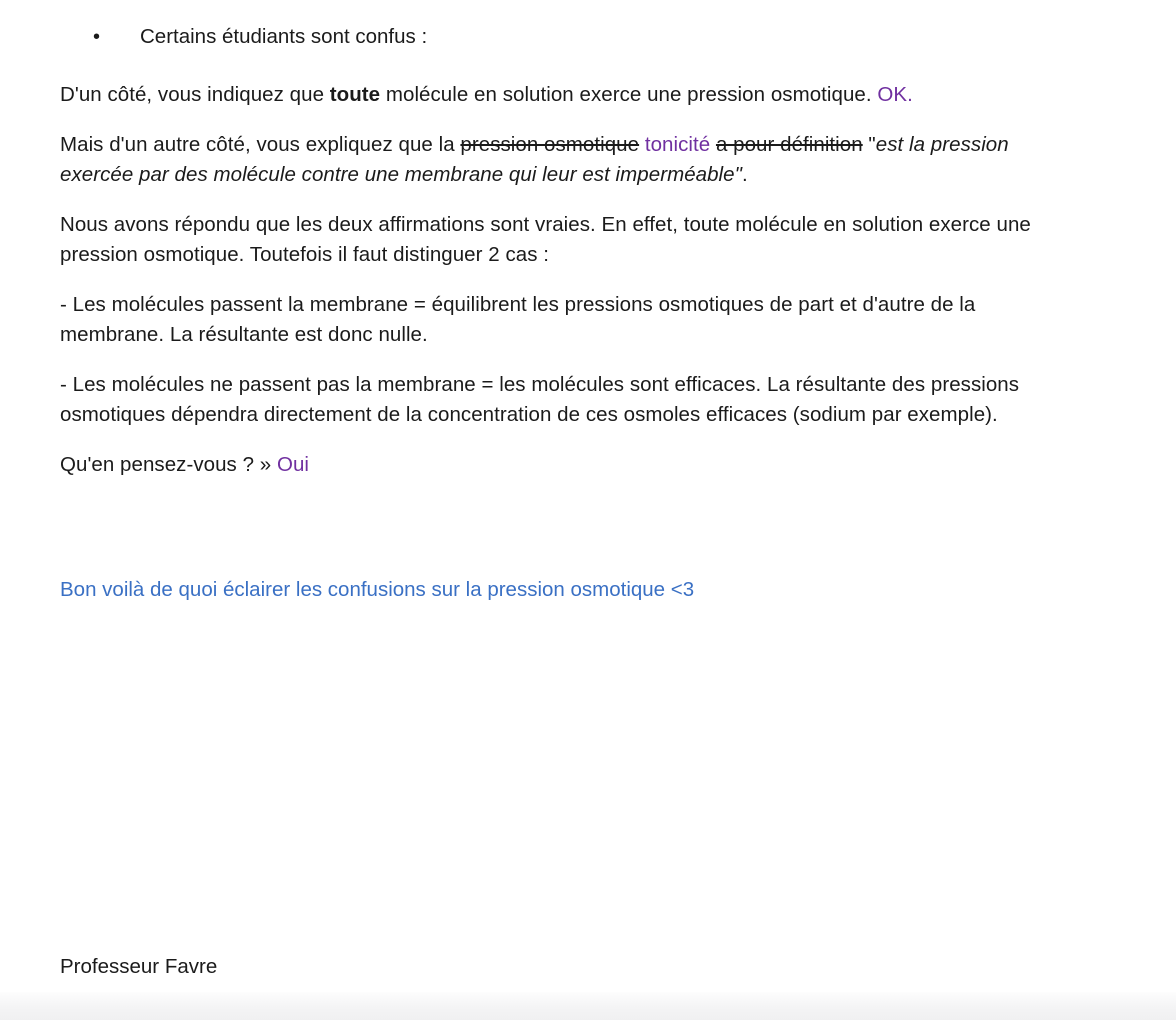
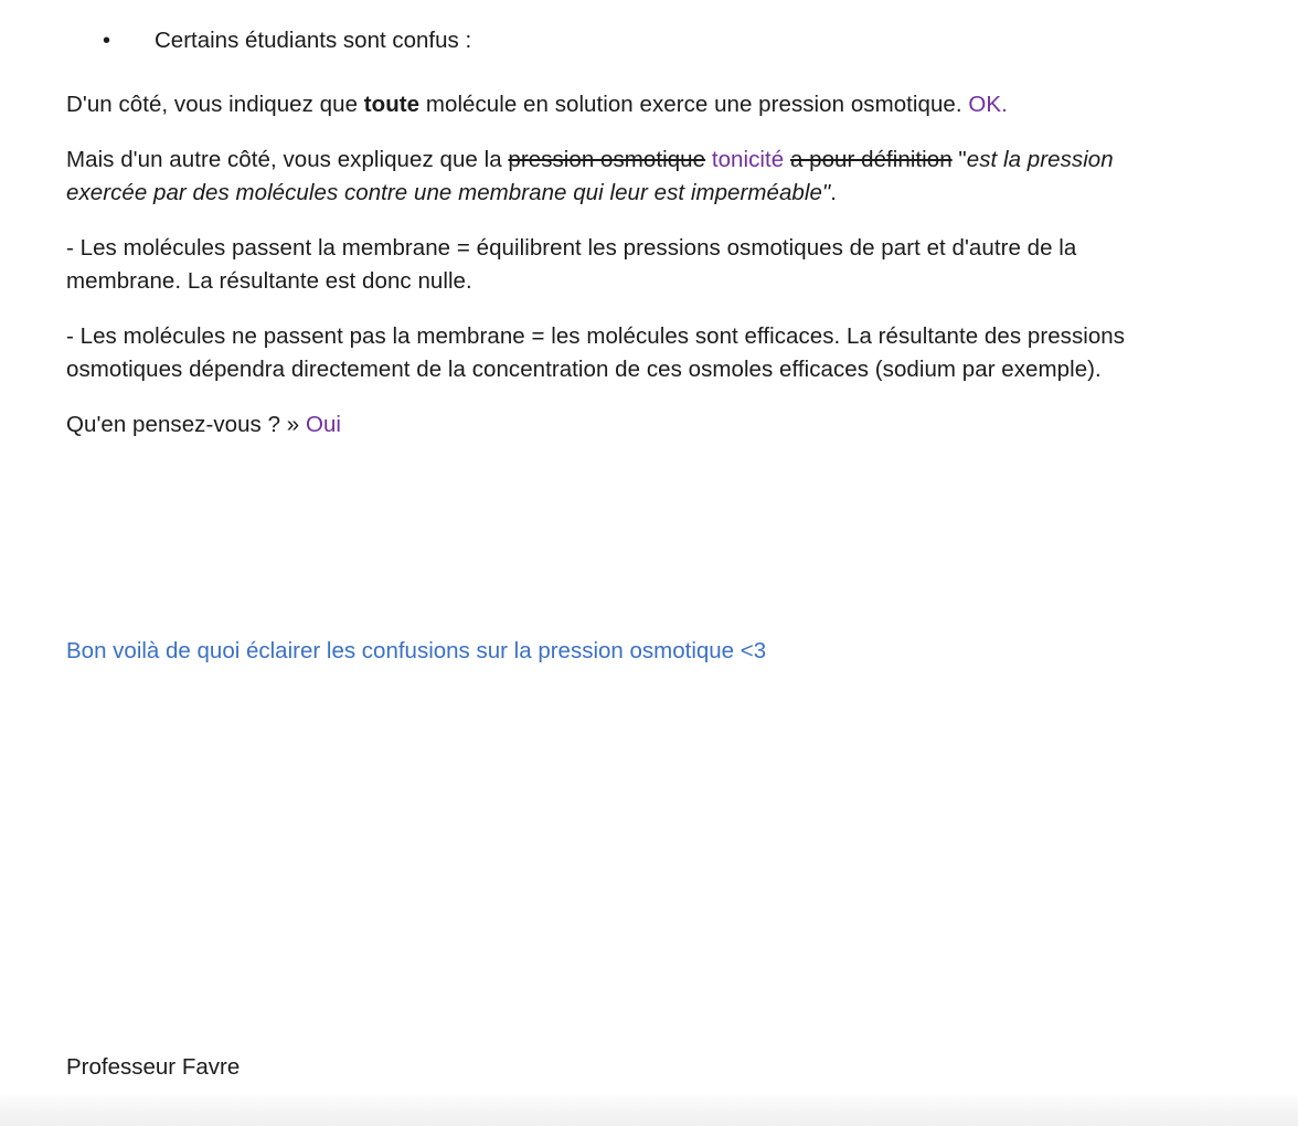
  •
  Certains étudiants sont confus :
  D'un côté, vous indiquez que toute molécule en solution exerce une pression osmotique. OK.
- Mais d'un autre côté, vous expliquez que la pression osmotique tonicité a pour définition "est la pression exercée par des molécule contre une membrane qui leur est imperméable".
+ Mais d'un autre côté, vous expliquez que la pression osmotique tonicité a pour définition "est la pression exercée par des molécules contre une membrane qui leur est imperméable".
- Nous avons répondu que les deux affirmations sont vraies. En effet, toute molécule en solution exerce une pression osmotique. Toutefois il faut distinguer 2 cas :
  - Les molécules passent la membrane = équilibrent les pressions osmotiques de part et d'autre de la membrane. La résultante est donc nulle.
  - Les molécules ne passent pas la membrane = les molécules sont efficaces. La résultante des pressions osmotiques dépendra directement de la concentration de ces osmoles efficaces (sodium par exemple).
  Qu'en pensez-vous ? » Oui
  Bon voilà de quoi éclairer les confusions sur la pression osmotique <3
  Professeur Favre
